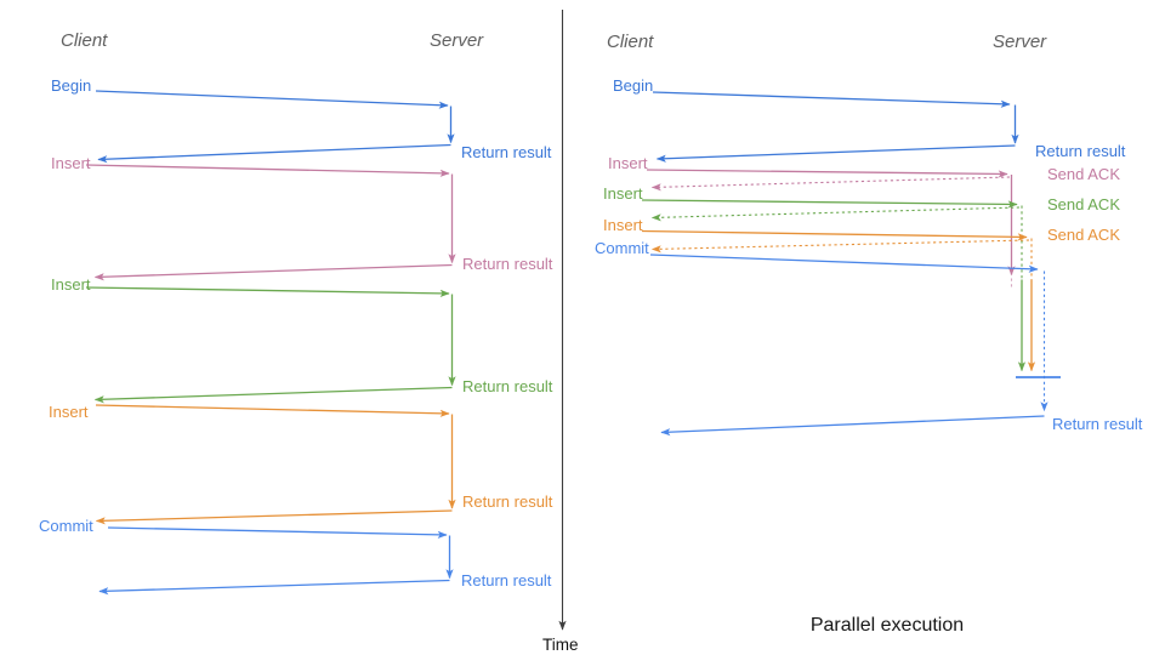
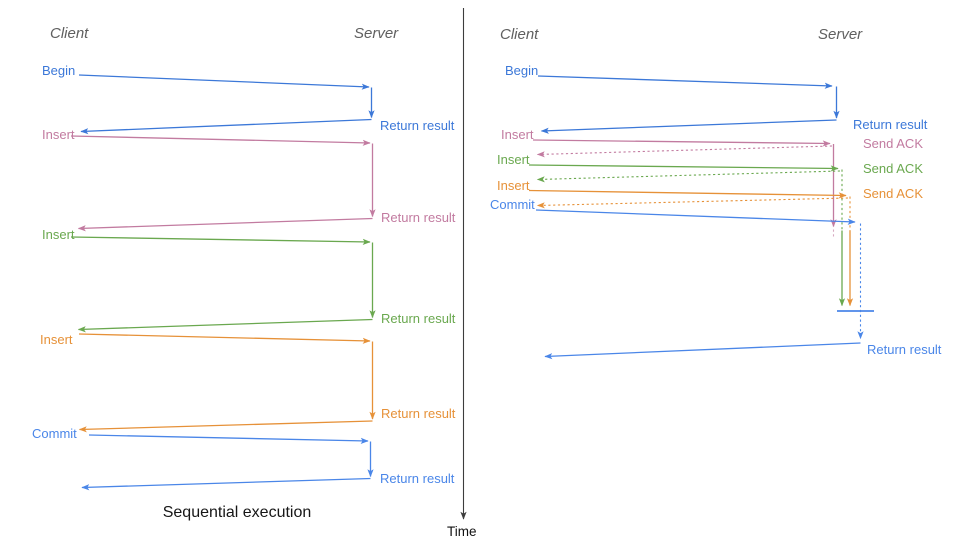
  Client
  Server
  Begin
  Return result
  Insert
  Return result
  Insert
  Return result
  Insert
  Return result
  Commit
  Return result
+ Sequential execution
  Time
  Client
  Server
  Begin
  Return result
  Insert
  Send ACK
  Insert
  Send ACK
  Insert
  Send ACK
  Commit
  Return result
- Parallel execution
